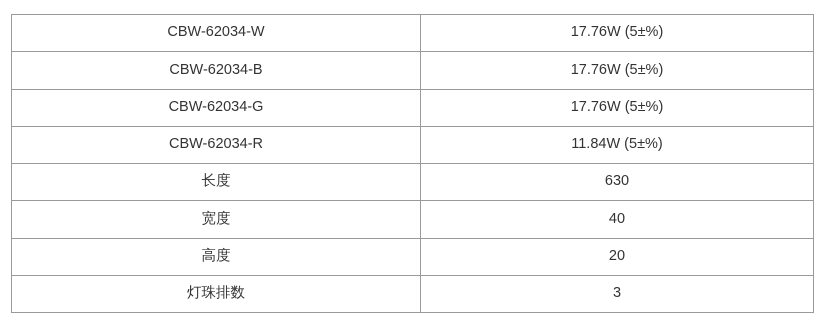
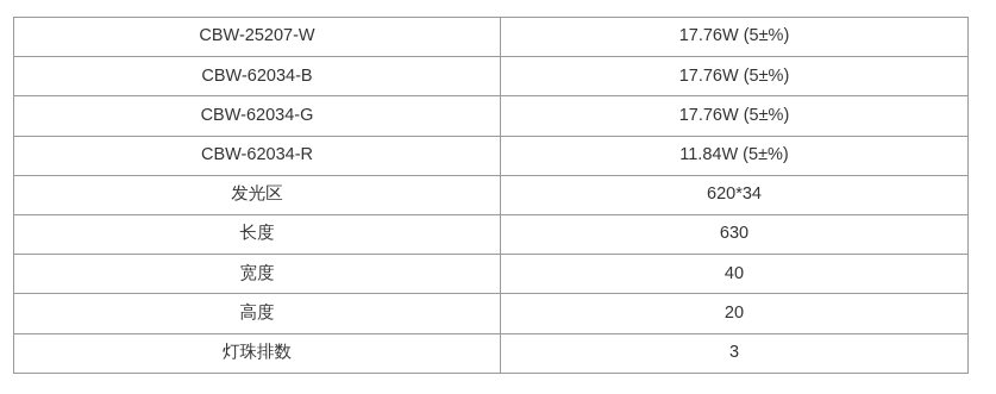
- CBW-62034-W	17.76W (5±%)
+ CBW-25207-W	17.76W (5±%)
  CBW-62034-B	17.76W (5±%)
  CBW-62034-G	17.76W (5±%)
  CBW-62034-R	11.84W (5±%)
+ 发光区	620*34
  长度	630
  宽度	40
  高度	20
  灯珠排数	3
